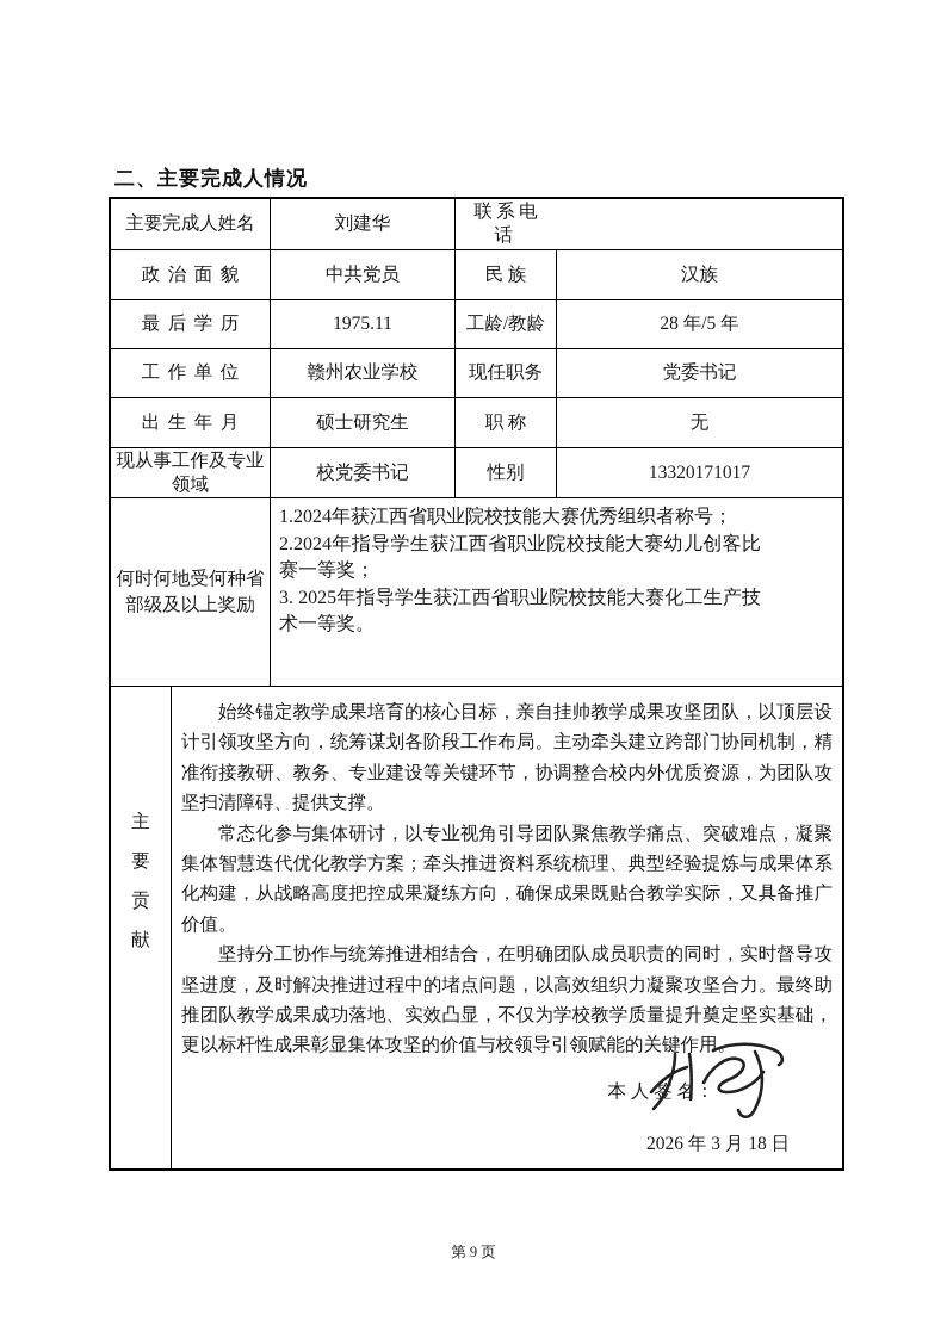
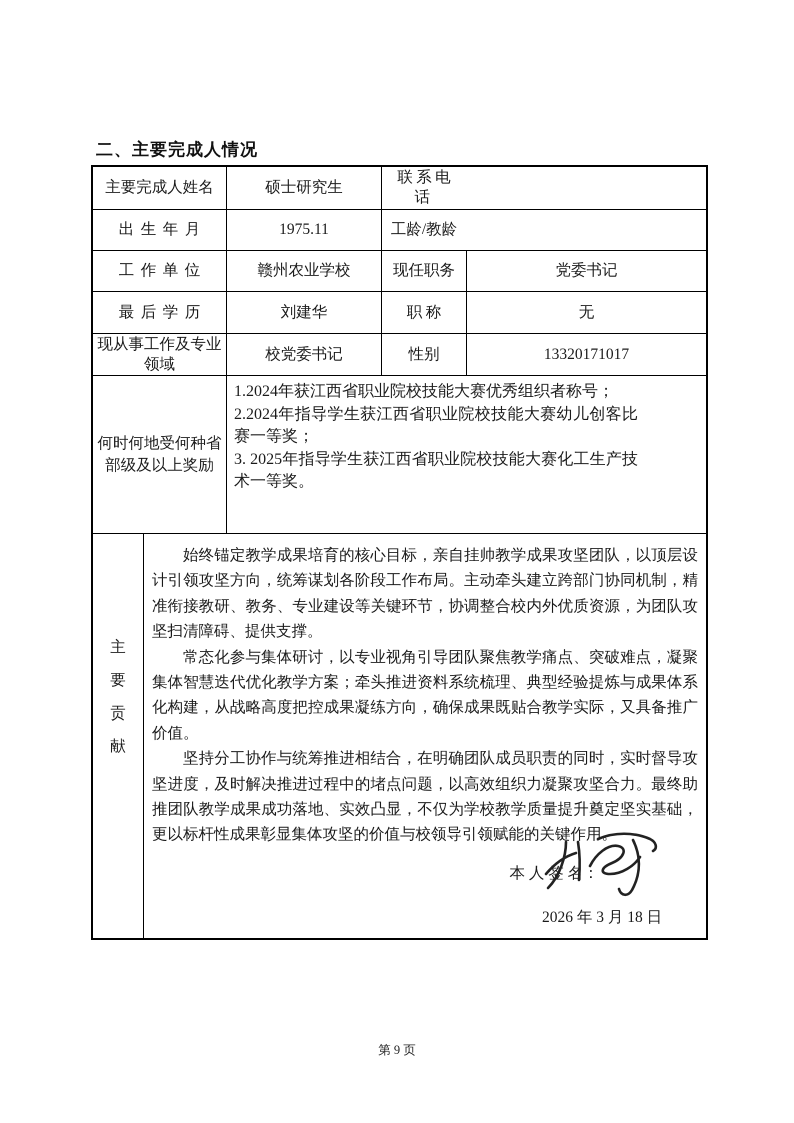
  二、主要完成人情况
  主要完成人姓名
- 刘建华
+ 硕士研究生
  联系电话
- 政治面貌
- 中共党员
- 民族
- 汉族
- 最后学历
+ 出生年月
  1975.11
  工龄/教龄
- 28 年/5 年
  工作单位
  赣州农业学校
  现任职务
  党委书记
- 出生年月
+ 最后学历
- 硕士研究生
+ 刘建华
  职称
  无
  现从事工作及专业领域
  校党委书记
  性别
  13320171017
  何时何地受何种省部级及以上奖励
  1.2024年获江西省职业院校技能大赛优秀组织者称号；
  2.2024年指导学生获江西省职业院校技能大赛幼儿创客比赛一等奖；
  3. 2025年指导学生获江西省职业院校技能大赛化工生产技术一等奖。
  主要贡献
  始终锚定教学成果培育的核心目标，亲自挂帅教学成果攻坚团队，以顶层设计引领攻坚方向，统筹谋划各阶段工作布局。主动牵头建立跨部门协同机制，精准衔接教研、教务、专业建设等关键环节，协调整合校内外优质资源，为团队攻坚扫清障碍、提供支撑。
  常态化参与集体研讨，以专业视角引导团队聚焦教学痛点、突破难点，凝聚集体智慧迭代优化教学方案；牵头推进资料系统梳理、典型经验提炼与成果体系化构建，从战略高度把控成果凝练方向，确保成果既贴合教学实际，又具备推广价值。
  坚持分工协作与统筹推进相结合，在明确团队成员职责的同时，实时督导攻坚进度，及时解决推进过程中的堵点问题，以高效组织力凝聚攻坚合力。最终助推团队教学成果成功落地、实效凸显，不仅为学校教学质量提升奠定坚实基础，更以标杆性成果彰显集体攻坚的价值与校领导引领赋能的关键作用
  本 人 签 名：
  2026 年 3 月 18 日
  第 9 页
